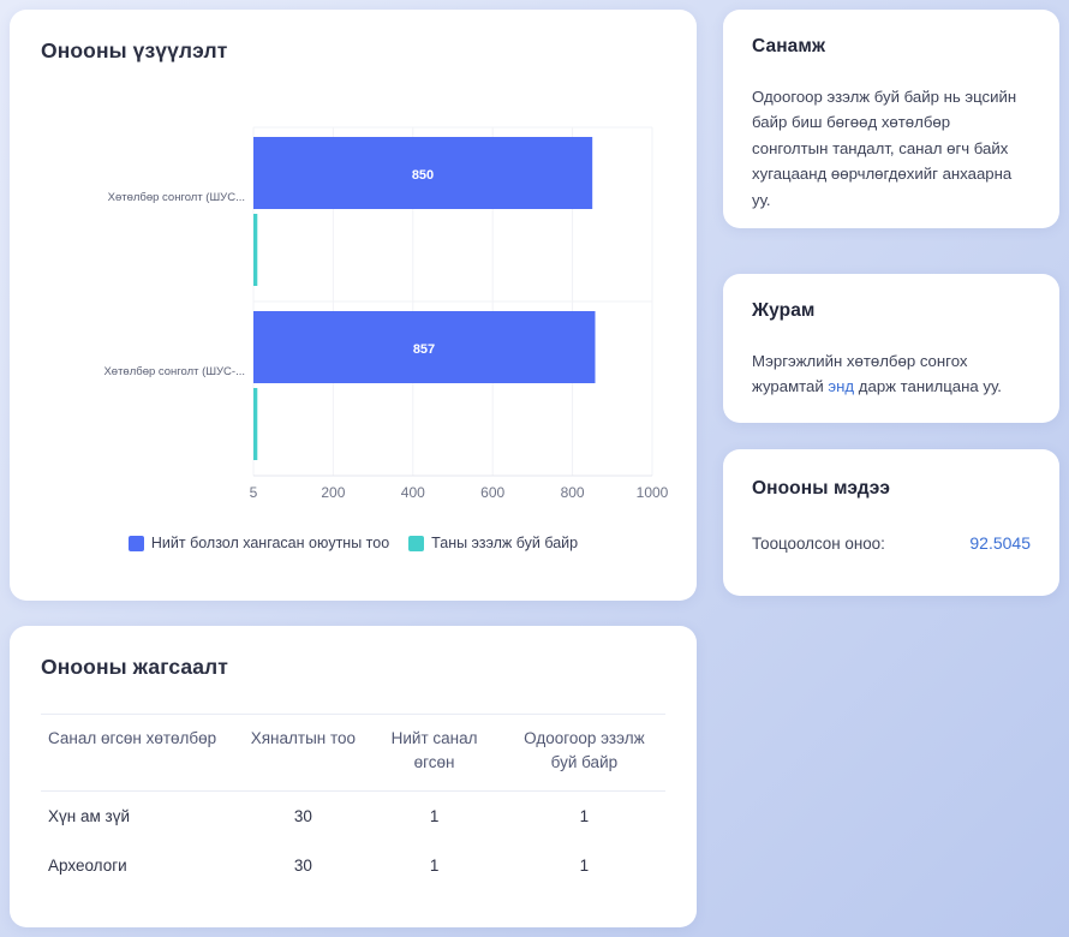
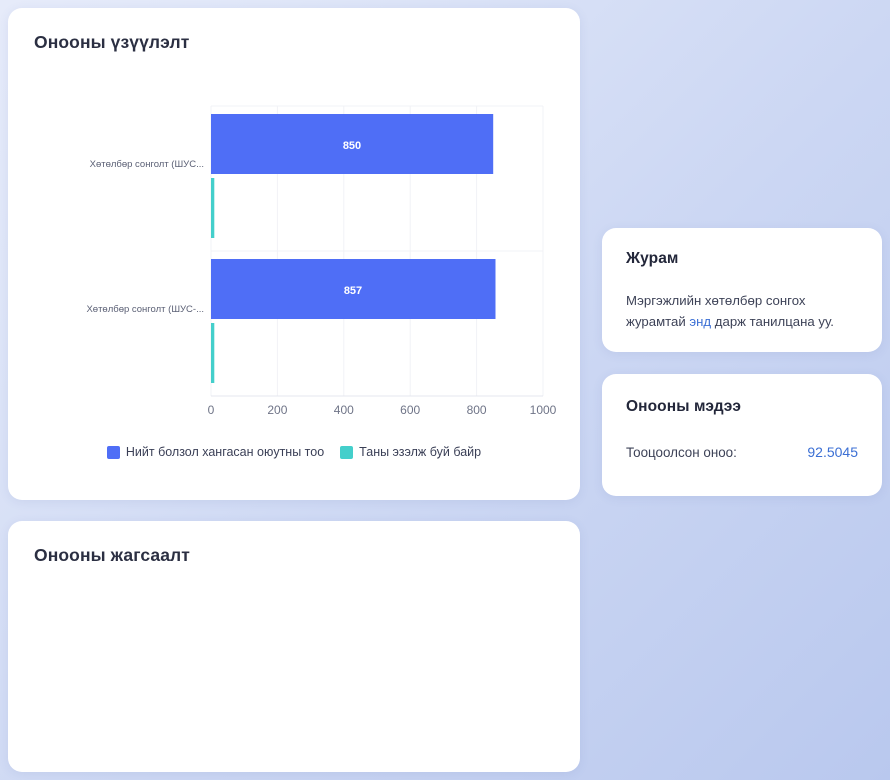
  Онооны үзүүлэлт
  850
  Хөтөлбөр сонголт (ШУС...
  857
  Хөтөлбөр сонголт (ШУС-...
- 5
+ 0
  200
  400
  600
  800
  1000
  Нийт болзол хангасан оюутны тоо
  Таны эзэлж буй байр
  Онооны жагсаалт
- Санал өгсөн хөтөлбөр	Хяналтын тоо	Нийт санал өгсөн	Одоогоор эзэлж буй байр
- Хүн ам зүй	30	1	1
- Археологи	30	1	1
- Санамж
- Одоогоор эзэлж буй байр нь эцсийн байр биш бөгөөд хөтөлбөр сонголтын тандалт, санал өгч байх хугацаанд өөрчлөгдөхийг анхаарна уу.
  Журам
  Мэргэжлийн хөтөлбөр сонгох журамтай энд дарж танилцана уу.
  Онооны мэдээ
  Тооцоолсон оноо:
  92.5045
